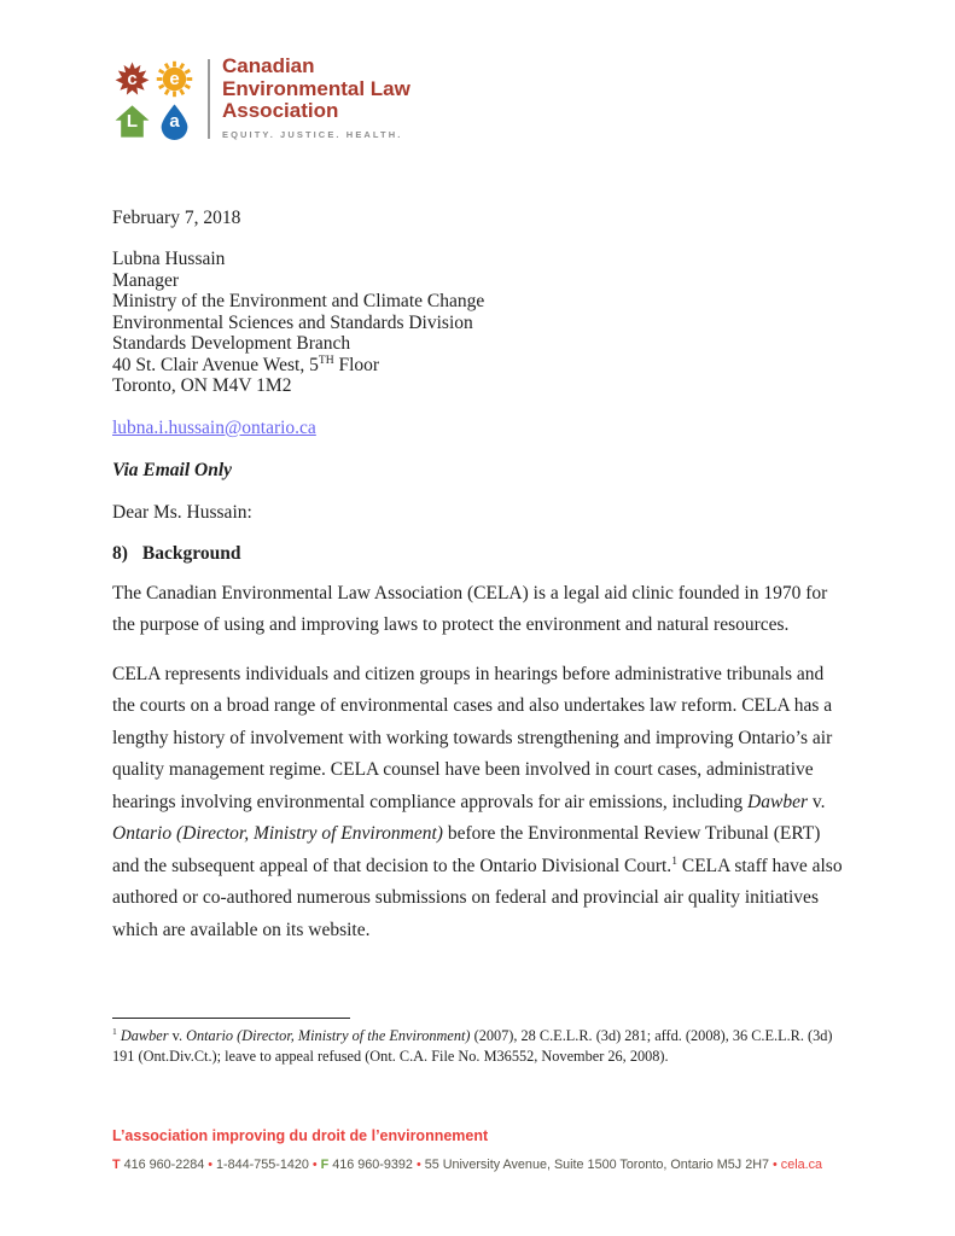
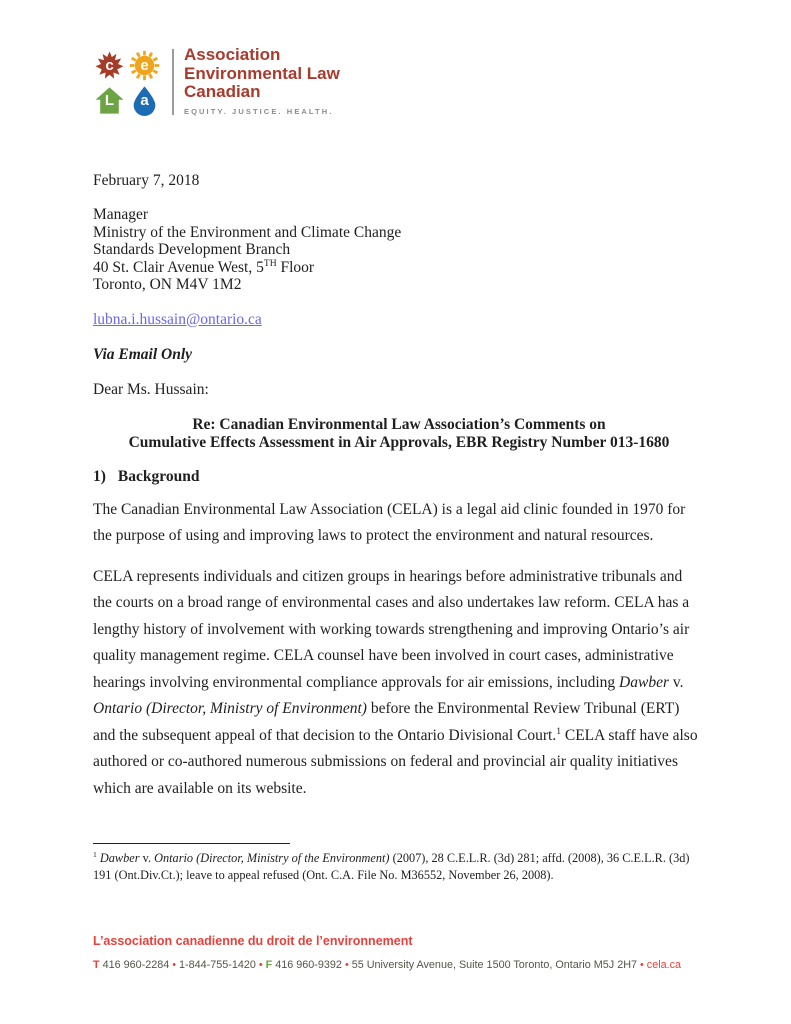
  c
  e
  L
  a
- Canadian
+ Association
  Environmental Law
- Association
+ Canadian
  EQUITY. JUSTICE. HEALTH.
  February 7, 2018
- Lubna Hussain
  Manager
  Ministry of the Environment and Climate Change
- Environmental Sciences and Standards Division
  Standards Development Branch
  40 St. Clair Avenue West, 5TH Floor
  Toronto, ON M4V 1M2
  lubna.i.hussain@ontario.ca
  Via Email Only
  Dear Ms. Hussain:
+ Re: Canadian Environmental Law Association’s Comments on
+ Cumulative Effects Assessment in Air Approvals, EBR Registry Number 013-1680
- 8) Background
+ 1) Background
  The Canadian Environmental Law Association (CELA) is a legal aid clinic founded in 1970 for the purpose of using and improving laws to protect the environment and natural resources.
  CELA represents individuals and citizen groups in hearings before administrative tribunals and the courts on a broad range of environmental cases and also undertakes law reform. CELA has a lengthy history of involvement with working towards strengthening and improving Ontario’s air quality management regime. CELA counsel have been involved in court cases, administrative hearings involving environmental compliance approvals for air emissions, including Dawber v. Ontario (Director, Ministry of Environment) before the Environmental Review Tribunal (ERT) and the subsequent appeal of that decision to the Ontario Divisional Court.1 CELA staff have also authored or co-authored numerous submissions on federal and provincial air quality initiatives which are available on its website.
  1 Dawber v. Ontario (Director, Ministry of the Environment) (2007), 28 C.E.L.R. (3d) 281; affd. (2008), 36 C.E.L.R. (3d) 191 (Ont.Div.Ct.); leave to appeal refused (Ont. C.A. File No. M36552, November 26, 2008).
- L’association improving du droit de l’environnement
+ L’association canadienne du droit de l’environnement
  T 416 960-2284 • 1-844-755-1420 • F 416 960-9392 • 55 University Avenue, Suite 1500 Toronto, Ontario M5J 2H7 • cela.ca
